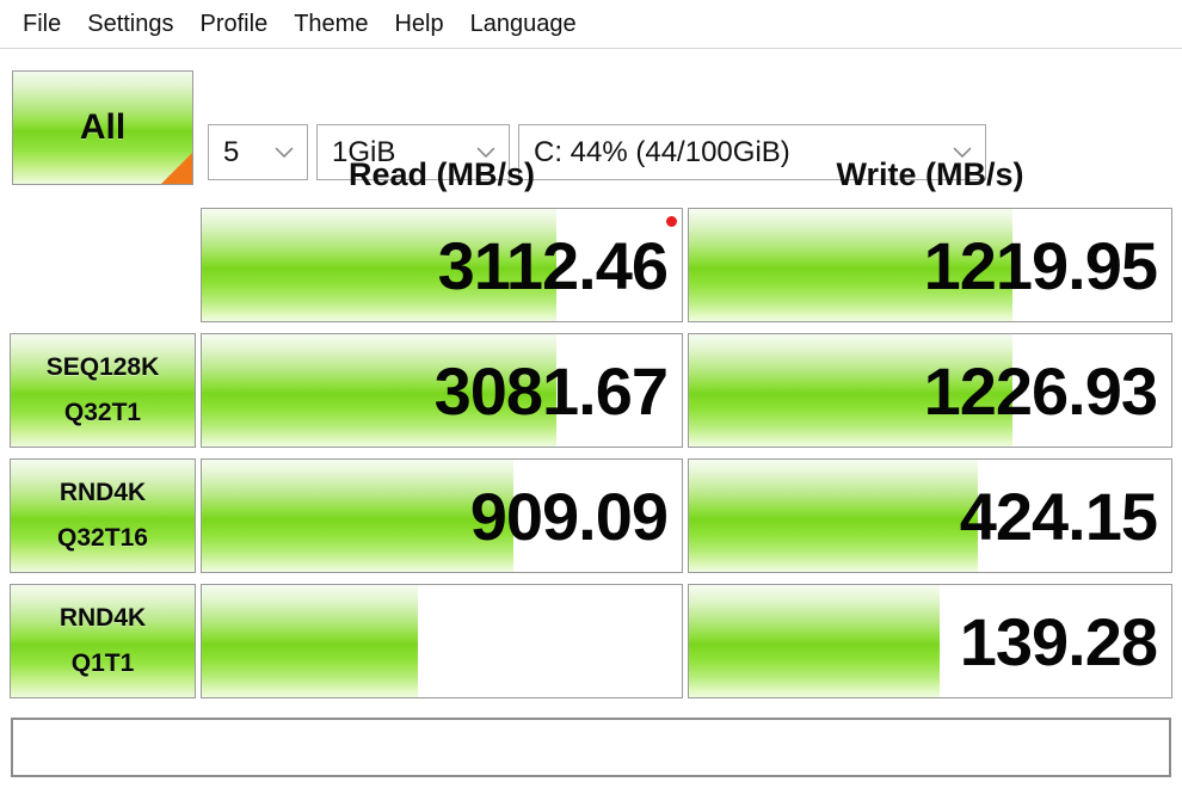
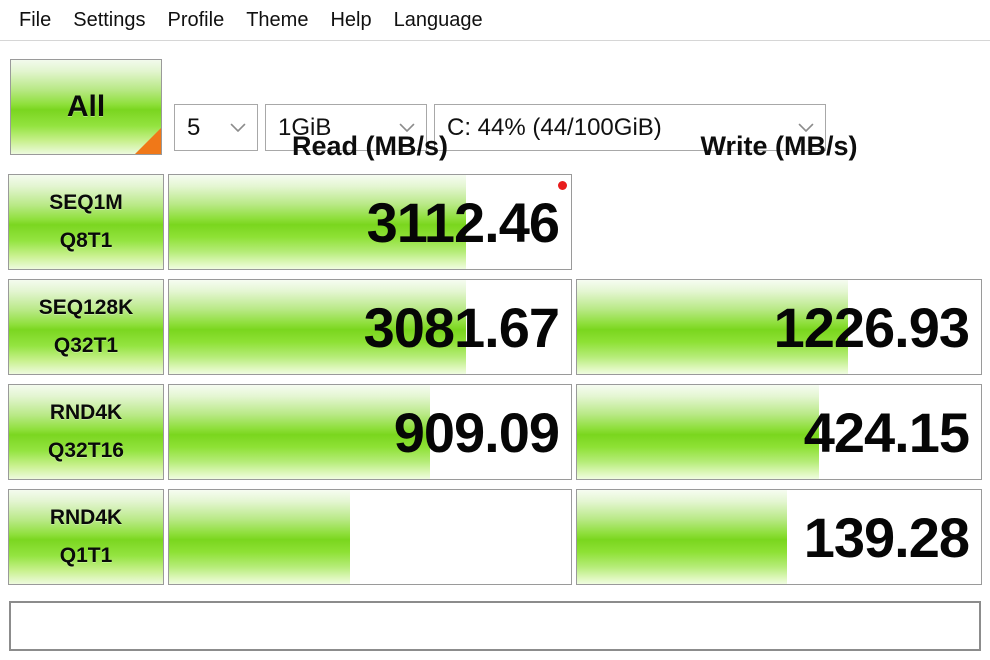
  File
  Settings
  Profile
  Theme
  Help
  Language
  All
  5
  1GiB
  C: 44% (44/100GiB)
  Read (MB/s)
  Write (MB/s)
+ SEQ1M
+ Q8T1
  3112.46
- 1219.95
  SEQ128K
  Q32T1
  3081.67
  1226.93
  RND4K
  Q32T16
  909.09
  424.15
  RND4K
  Q1T1
  139.28
